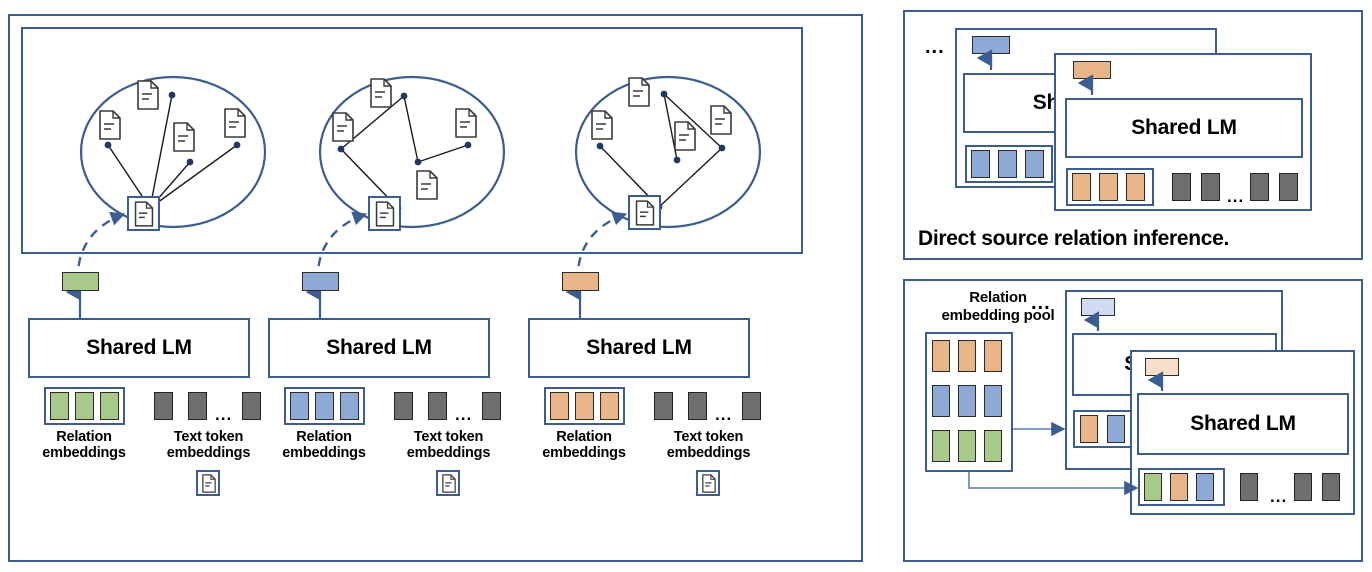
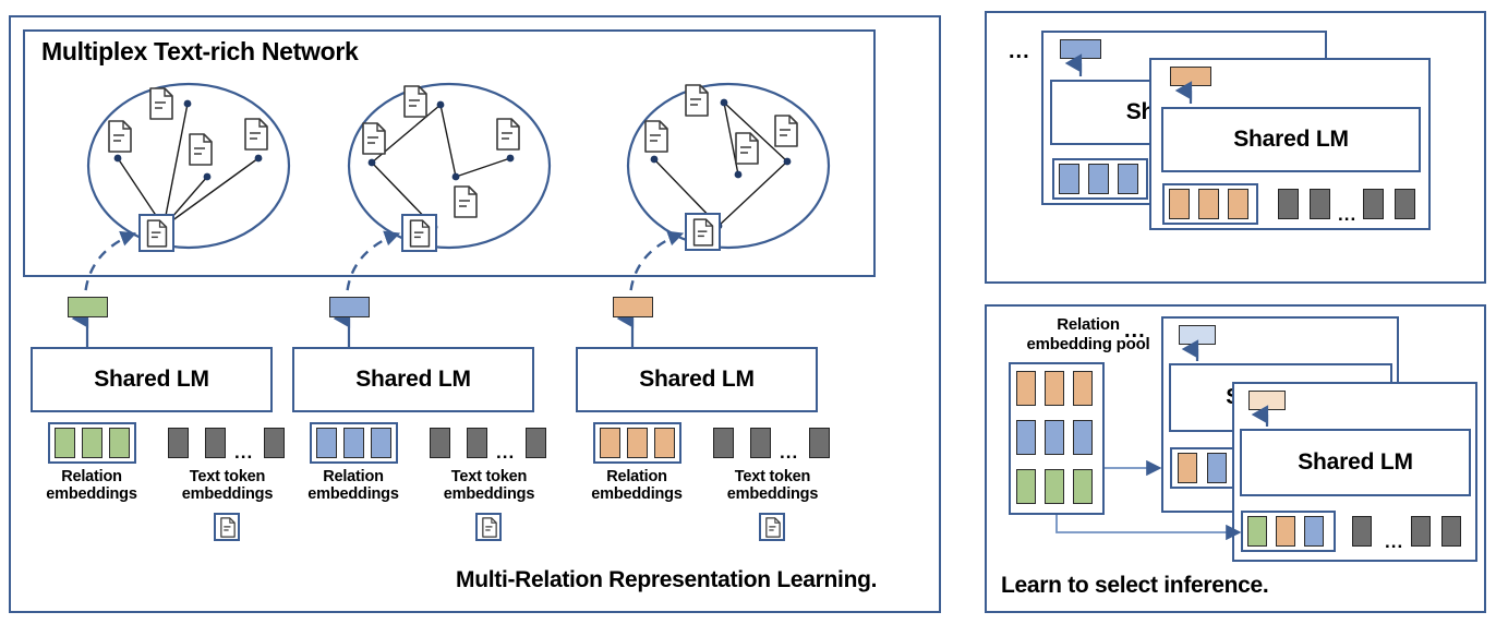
+ Multiplex Text-rich Network
  Shared LM
  Shared LM
  Shared LM
  ...
  Relation
  embeddings
  Text token
  embeddings
  ...
  Relation
  embeddings
  Text token
  embeddings
  ...
  Relation
  embeddings
  Text token
  embeddings
+ Multi-Relation Representation Learning.
  ...
  Shared LM
  ...
- Direct source relation inference.
  Relation
  embedding pool
  ...
  Shared LM
  ...
+ Learn to select inference.
